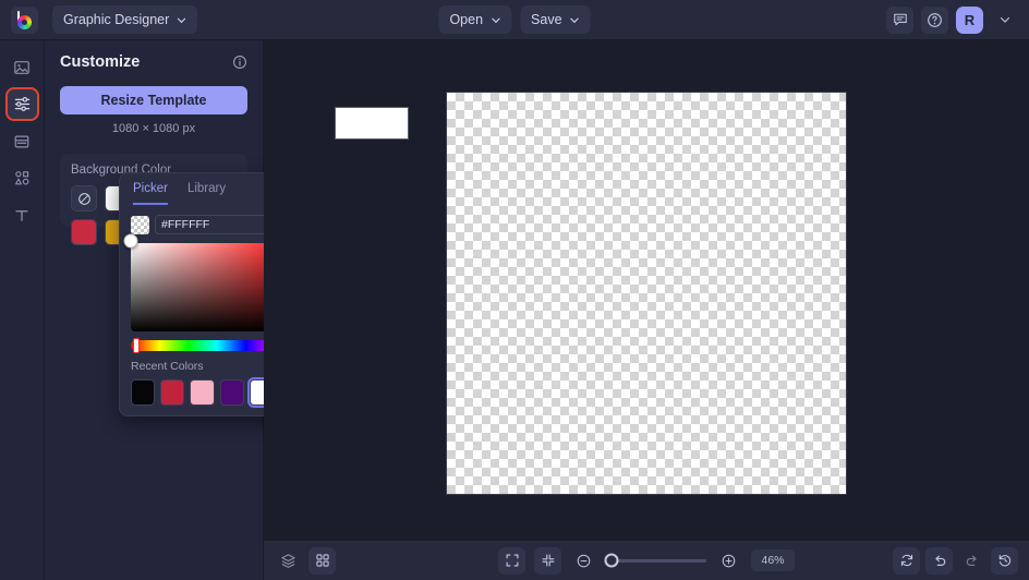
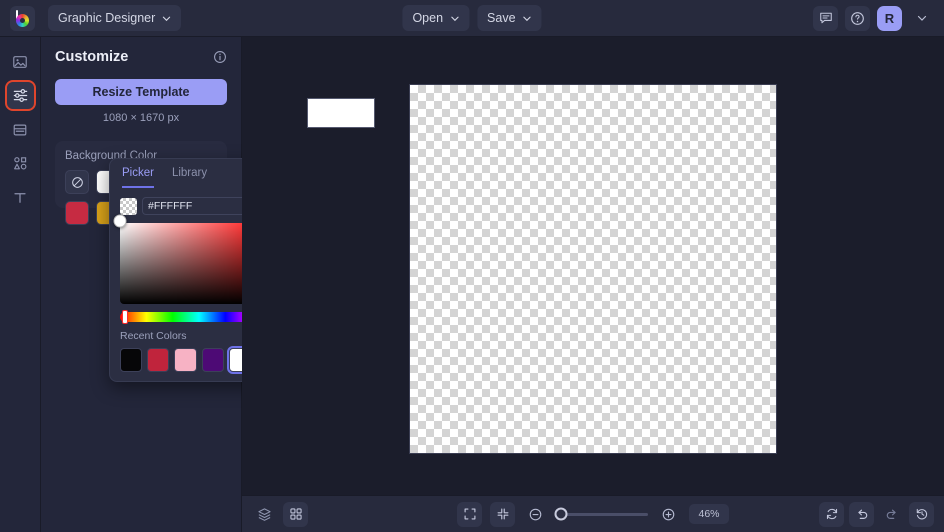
  Graphic Designer
  Open
  Save
  R
  Customize
  Resize Template
- 1080 × 1080 px
+ 1080 × 1670 px
  Background Color
  Picker
  Library
  #FFFFFF
  Recent Colors
  46%
